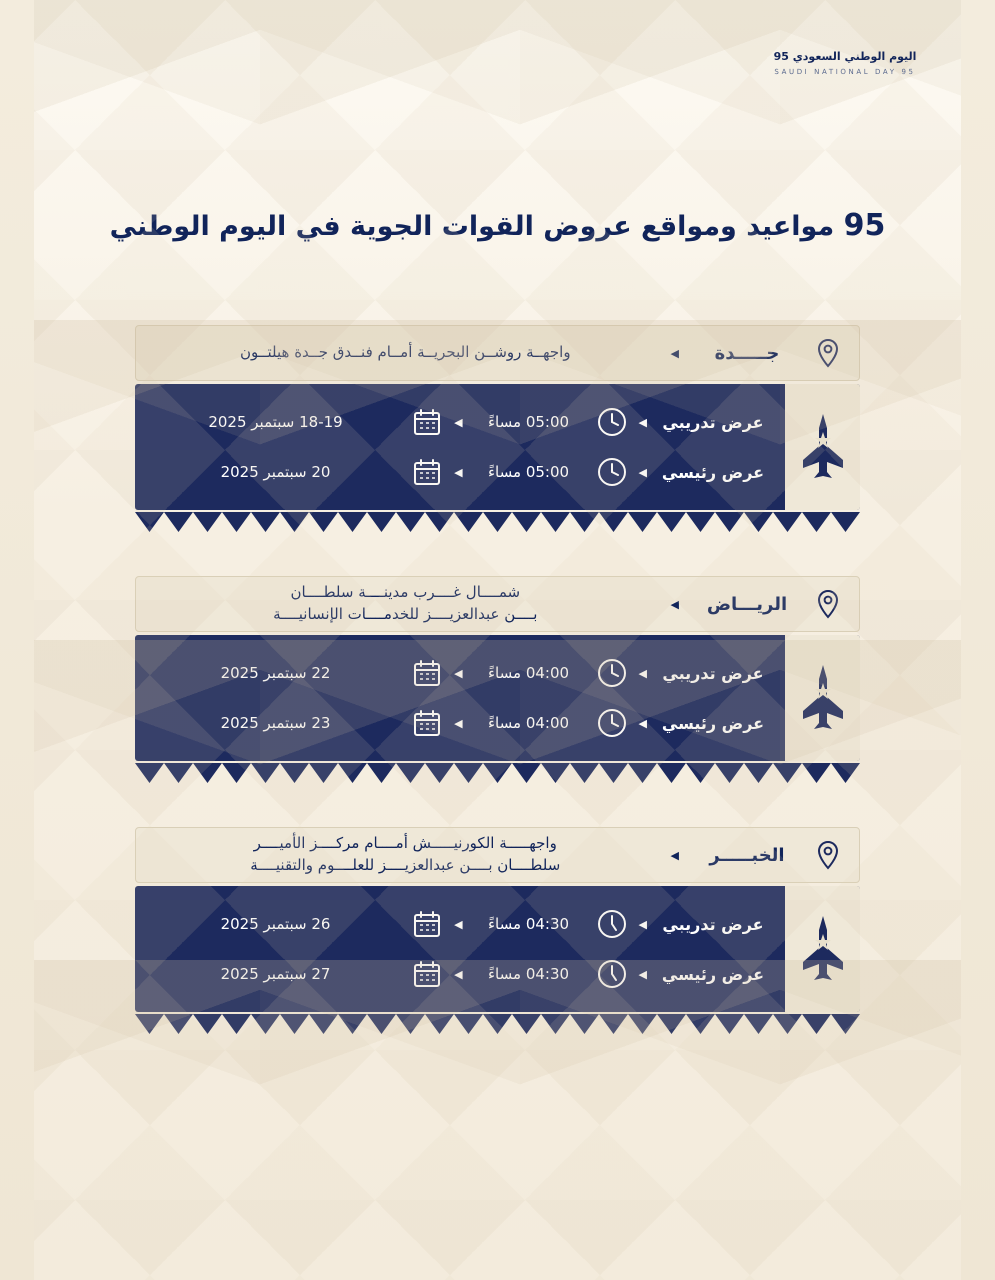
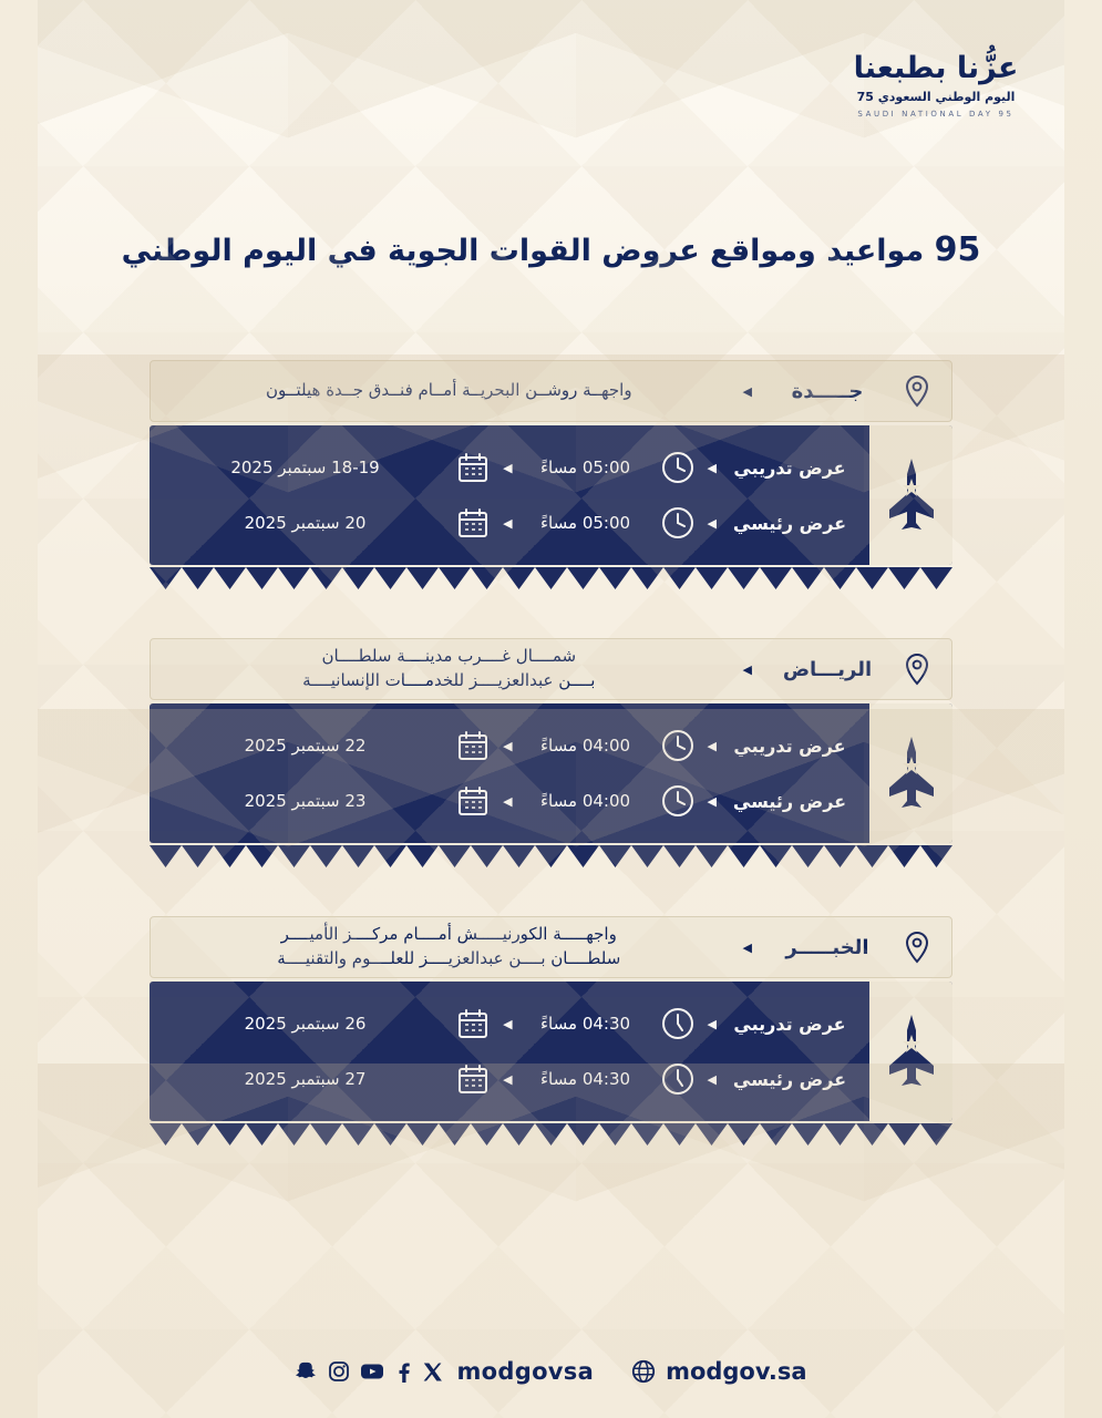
+ عزُّنا بطبعنا
- اليوم الوطني السعودي 95
+ اليوم الوطني السعودي 75
  SAUDI NATIONAL DAY 95
+ modgovsa
+ modgov.sa
